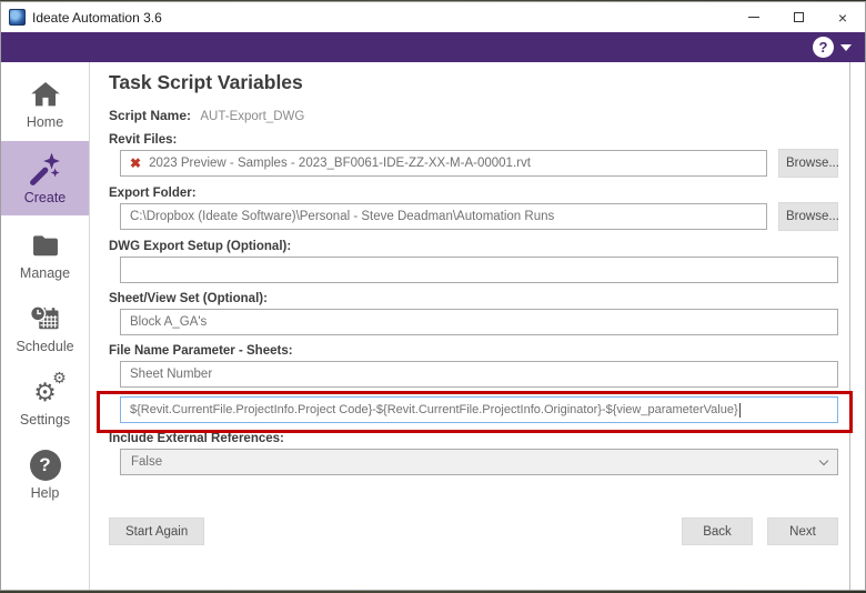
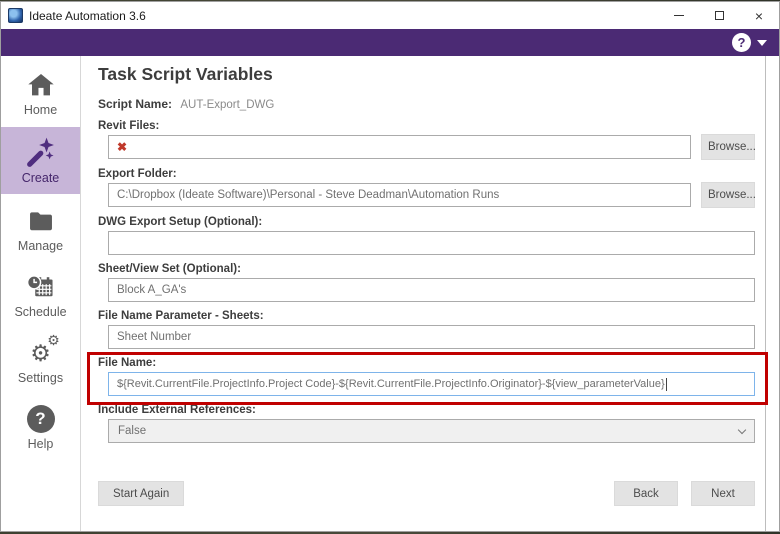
  Ideate Automation 3.6
  ×
  ?
  Home
  Create
  Manage
  Schedule
  ⚙
  ⚙
  Settings
  ?
  Help
  Task Script Variables
  Script Name: AUT-Export_DWG
  Revit Files:
  ✖
- 2023 Preview - Samples - 2023_BF0061-IDE-ZZ-XX-M-A-00001.rvt
  Browse...
  Export Folder:
  C:\Dropbox (Ideate Software)\Personal - Steve Deadman\Automation Runs
  Browse...
  DWG Export Setup (Optional):
  Sheet/View Set (Optional):
  Block A_GA's
  File Name Parameter - Sheets:
  Sheet Number
+ File Name:
  ${Revit.CurrentFile.ProjectInfo.Project Code}-${Revit.CurrentFile.ProjectInfo.Originator}-${view_parameterValue}
  Include External References:
  False
  Start Again
  Back
  Next
